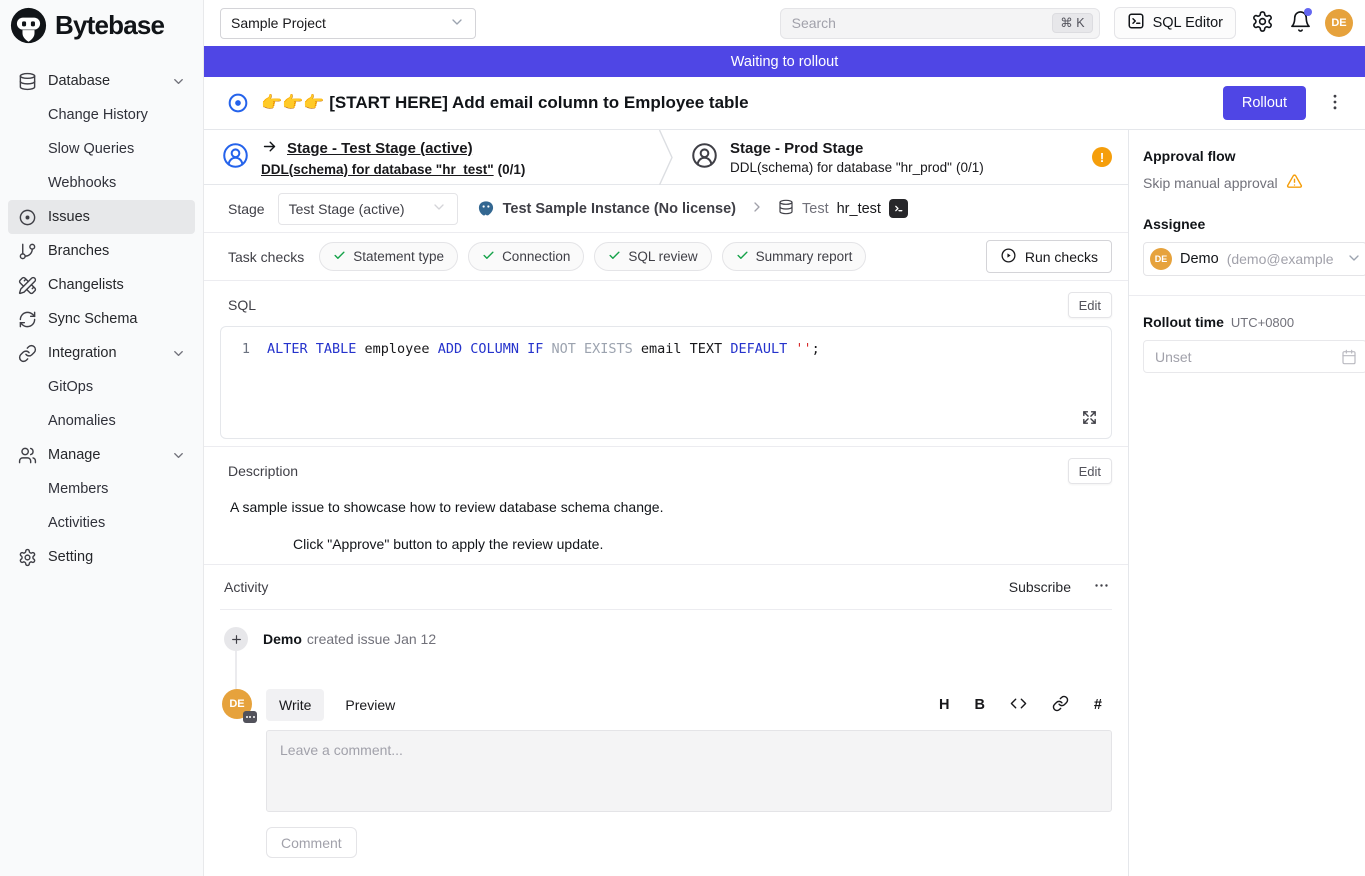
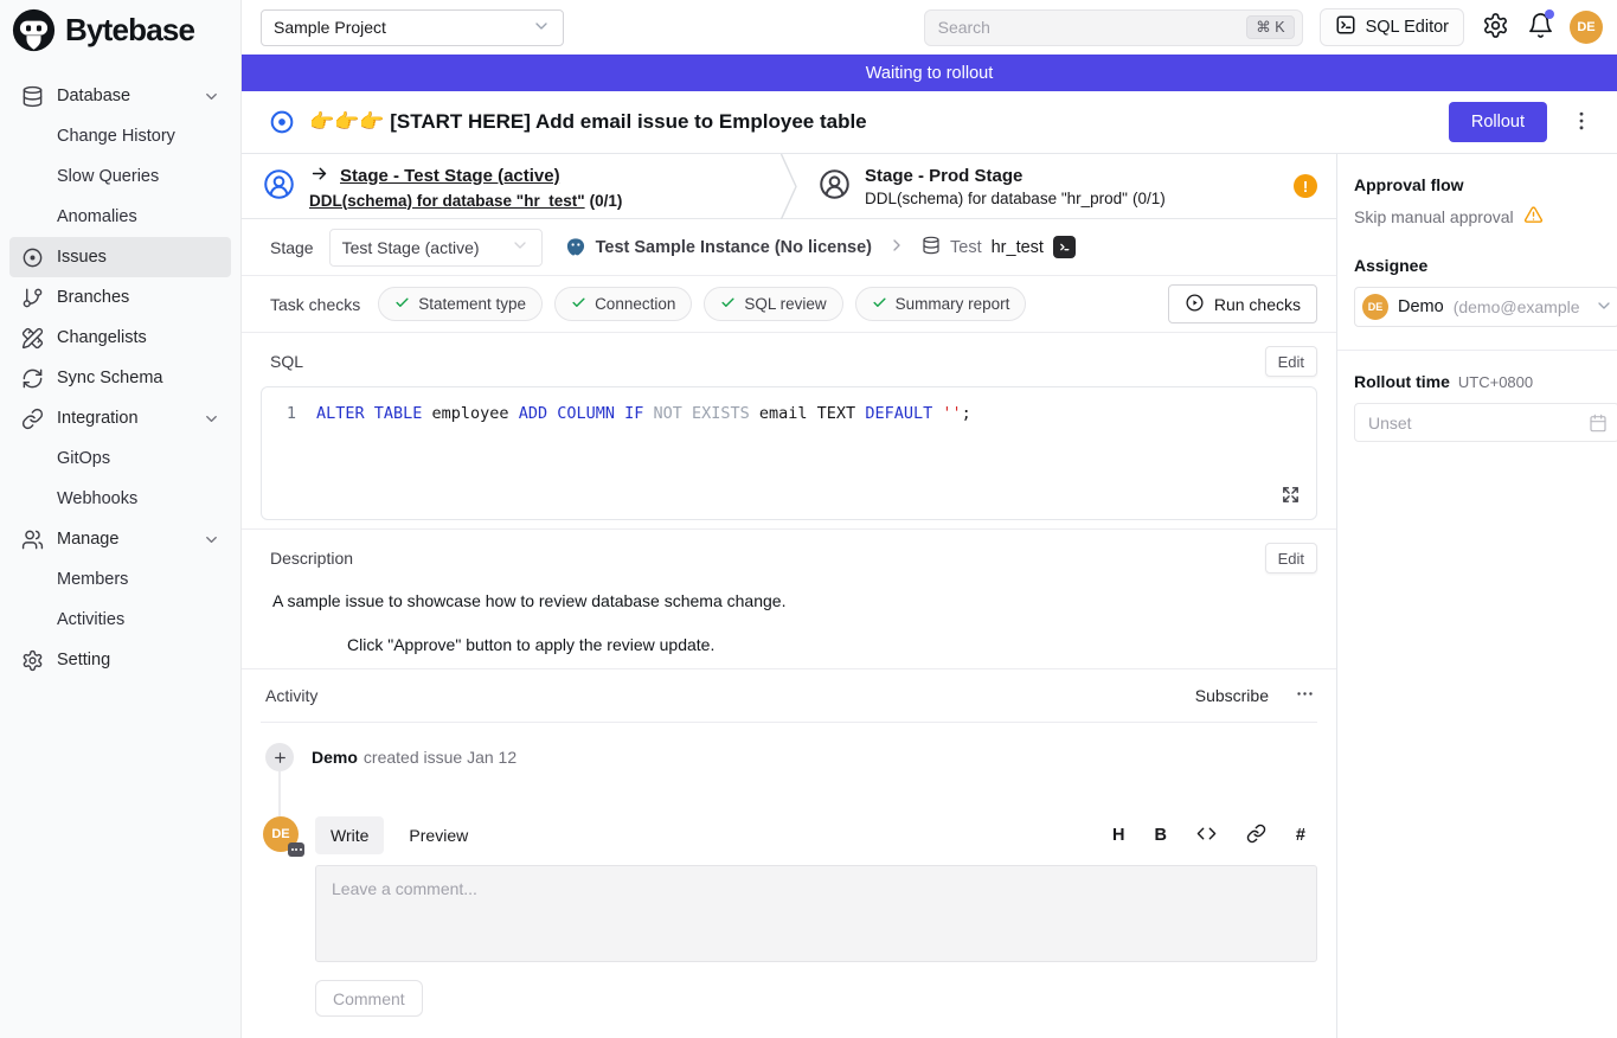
  Bytebase
  Database
  Change History
  Slow Queries
- Webhooks
+ Anomalies
  Issues
  Branches
  Changelists
  Sync Schema
  Integration
  GitOps
- Anomalies
+ Webhooks
  Manage
  Members
  Activities
  Setting
  Sample Project
  Search
  ⌘ K
  SQL Editor
  DE
  Waiting to rollout
- 👉👉👉 [START HERE] Add email column to Employee table
+ 👉👉👉 [START HERE] Add email issue to Employee table
  Rollout
  Stage - Test Stage (active)
  DDL(schema) for database "hr_test" (0/1)
  Stage - Prod Stage
  DDL(schema) for database "hr_prod" (0/1)
  !
  Stage
  Test Stage (active)
  Test Sample Instance (No license)
  Test
  hr_test
  Task checks
  Statement type
  Connection
  SQL review
  Summary report
  Run checks
  SQL
  Edit
  1
  ALTER TABLE
  employee
  ADD COLUMN IF
  NOT EXISTS
  email TEXT
  DEFAULT
  ''
  ;
  Description
  Edit
  A sample issue to showcase how to review database schema change.
  Click "Approve" button to apply the review update.
  Activity
  Subscribe
  Demo created issue Jan 12
  DE
  Write
  Preview
  H
  B
  #
  Leave a comment...
  Comment
  Approval flow
  Skip manual approval
  Assignee
  DE
  Demo
  (demo@example
  Rollout time
  UTC+0800
  Unset
